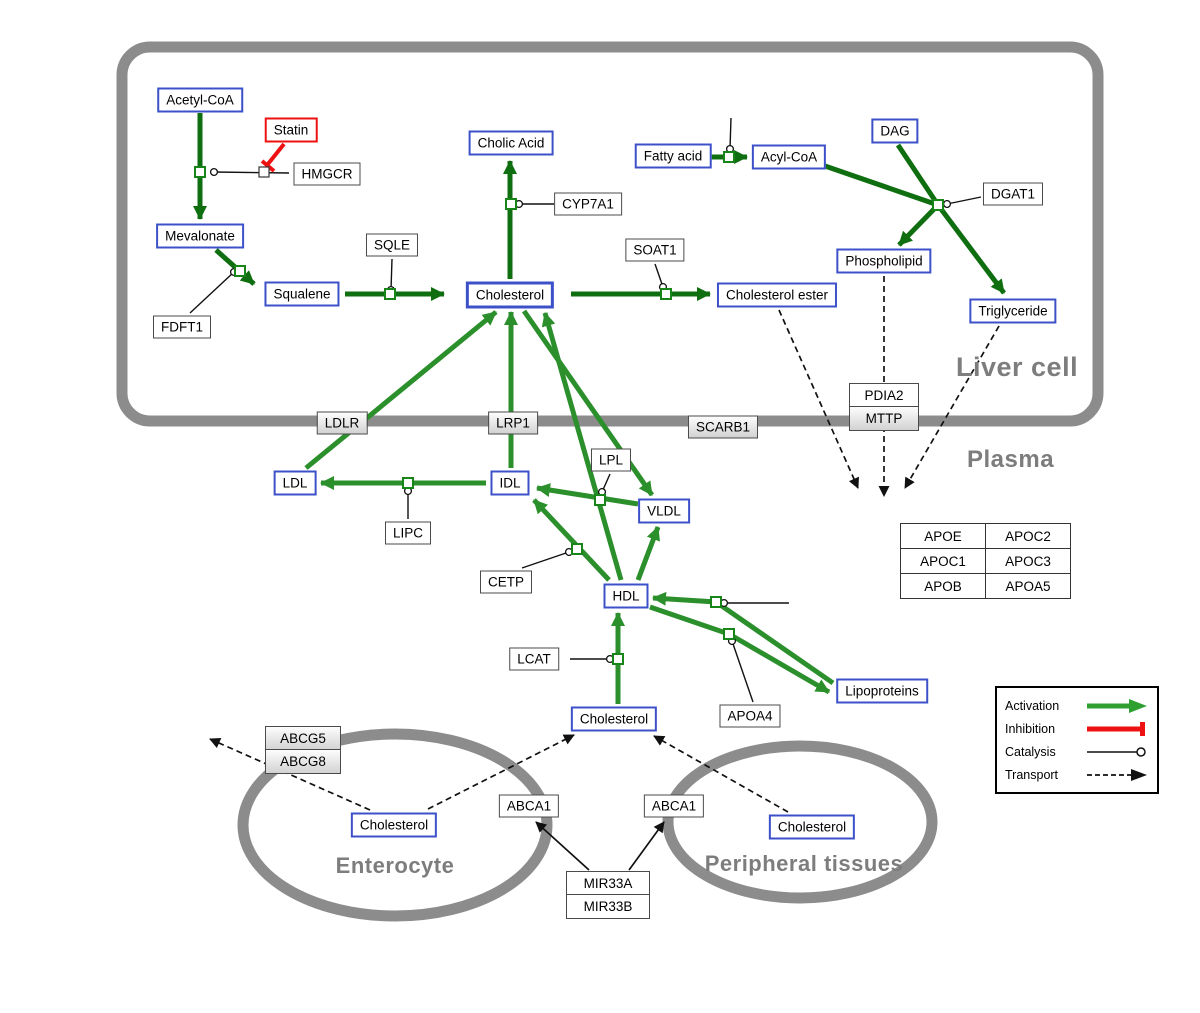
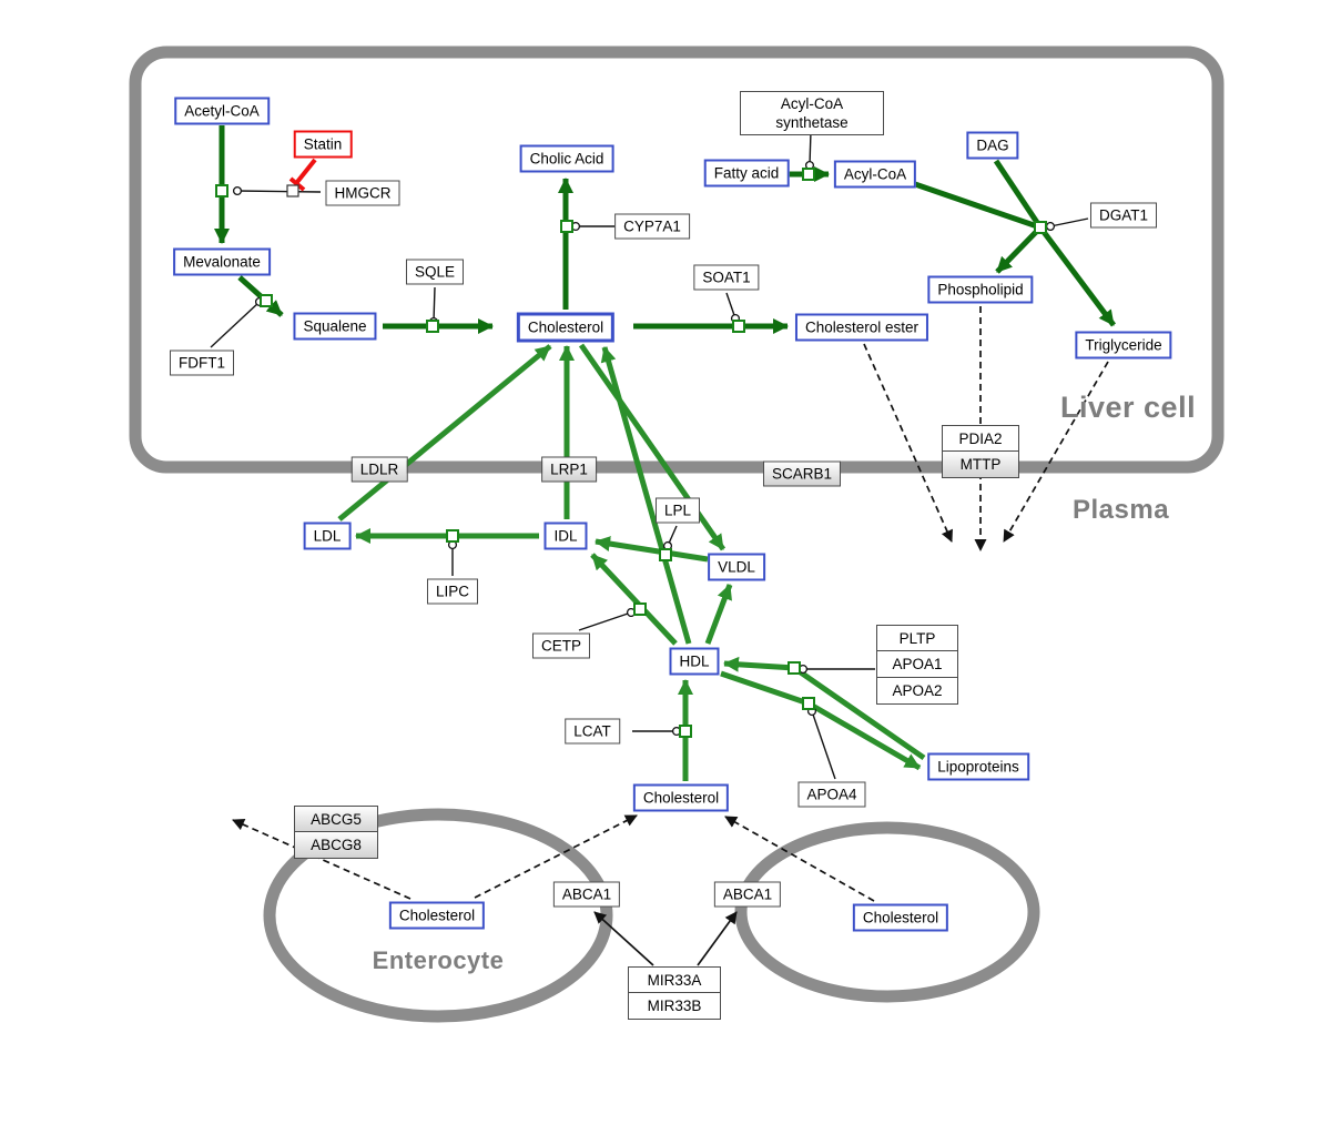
  Liver cell
  Plasma
  Enterocyte
- Peripheral tissues
  Acetyl-CoA
  Mevalonate
  Squalene
  Cholesterol
  Cholic Acid
  Fatty acid
  Acyl-CoA
  DAG
  Phospholipid
  Cholesterol ester
  Triglyceride
  LDL
  IDL
  VLDL
  HDL
  Cholesterol
  Cholesterol
  Cholesterol
  Lipoproteins
  Statin
  HMGCR
  SQLE
  FDFT1
  CYP7A1
  SOAT1
+ Acyl-CoA synthetase
  DGAT1
  LPL
  LIPC
  CETP
  LCAT
  APOA4
  ABCA1
  ABCA1
  LDLR
  LRP1
  SCARB1
  PDIA2
  MTTP
+ PLTP
+ APOA1
+ APOA2
  ABCG5
  ABCG8
  MIR33A
  MIR33B
- APOE	APOC2
- APOC1	APOC3
- APOB	APOA5
- Activation
- Inhibition
- Catalysis
- Transport
